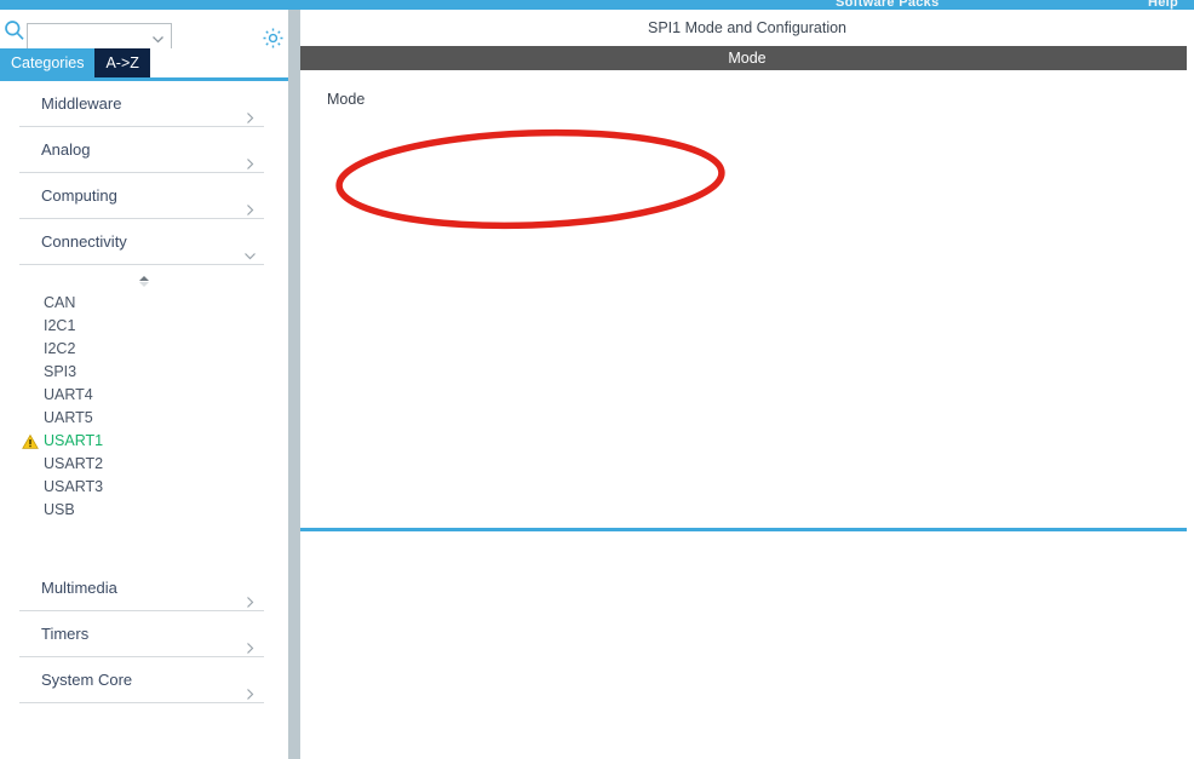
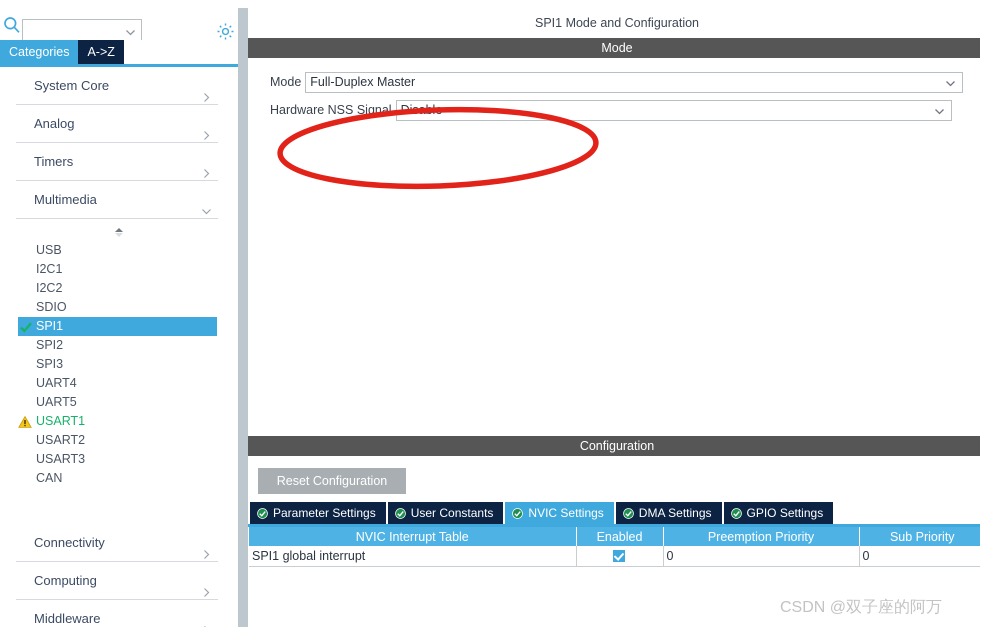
- Software Packs
- Help
  Categories
  A->Z
- Middleware
+ System Core
  Analog
- Computing
+ Timers
- Connectivity
+ Multimedia
- CAN
+ USB
  I2C1
  I2C2
+ SDIO
+ SPI1
+ SPI2
  SPI3
  UART4
  UART5
  USART1
  USART2
  USART3
- USB
+ CAN
- Multimedia
+ Connectivity
- Timers
+ Computing
- System Core
+ Middleware
  SPI1 Mode and Configuration
  Mode
  Mode
+ Full-Duplex Master
+ Hardware NSS Signal
+ Configuration
+ Reset Configuration
+ Parameter Settings
+ User Constants
+ NVIC Settings
+ DMA Settings
+ GPIO Settings
+ NVIC Interrupt Table	Enabled	Preemption Priority	Sub Priority
+ SPI1 global interrupt		0	0
+ CSDN @双子座的阿万
